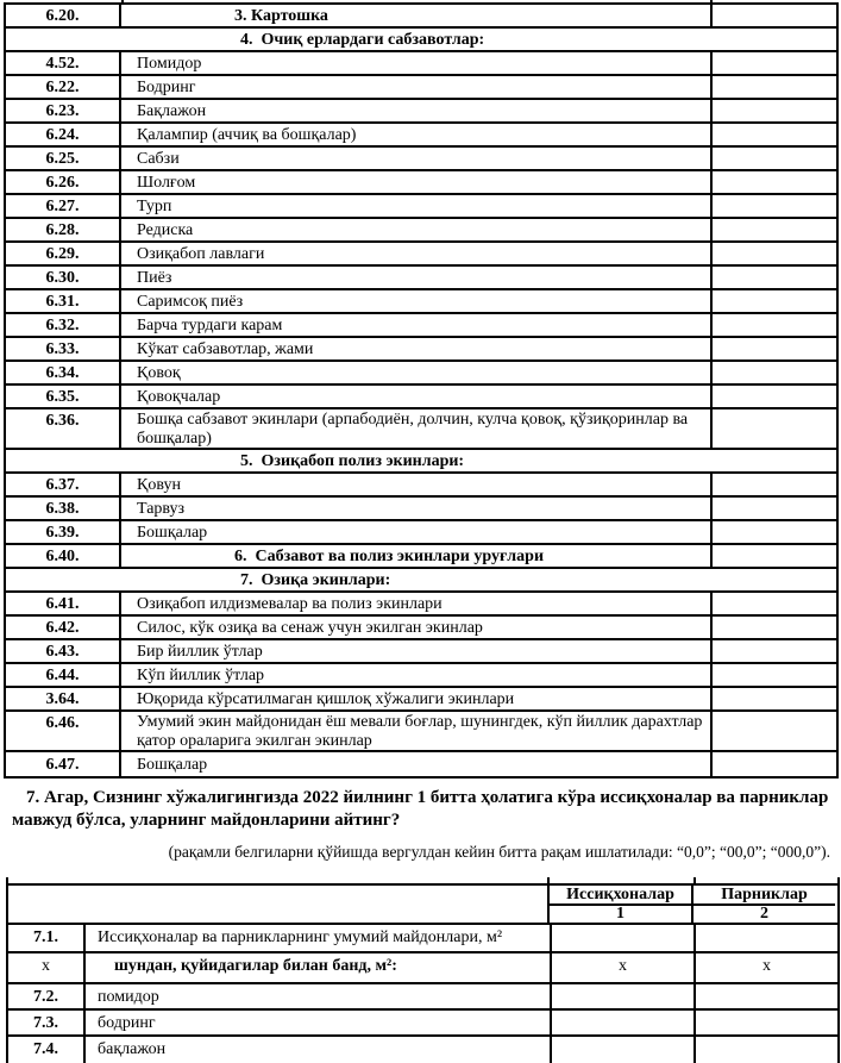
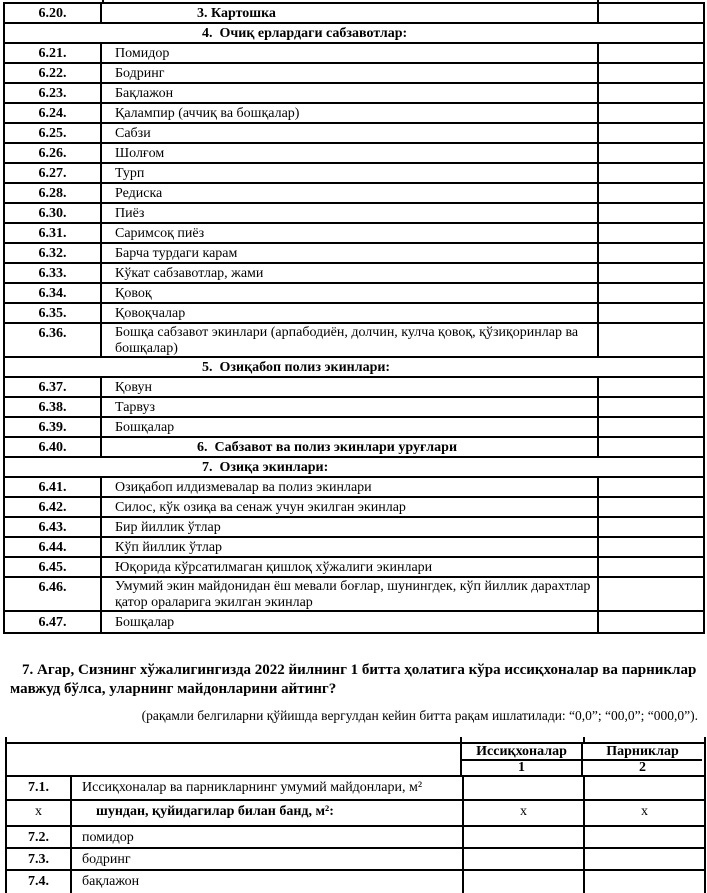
  6.20.
  3. Картошка
  4. Очиқ ерлардаги сабзавотлар:
- 4.52.
+ 6.21.
  Помидор
  6.22.
  Бодринг
  6.23.
  Бақлажон
  6.24.
  Қалампир (аччиқ ва бошқалар)
  6.25.
  Сабзи
  6.26.
  Шолғом
  6.27.
  Турп
  6.28.
  Редиска
- 6.29.
- Озиқабоп лавлаги
  6.30.
  Пиёз
  6.31.
  Саримсоқ пиёз
  6.32.
  Барча турдаги карам
  6.33.
  Кўкат сабзавотлар, жами
  6.34.
  Қовоқ
  6.35.
  Қовоқчалар
  6.36.
  Бошқа сабзавот экинлари (арпабодиён, долчин, кулча қовоқ, қўзиқоринлар ва бошқалар)
  5. Озиқабоп полиз экинлари:
  6.37.
  Қовун
  6.38.
  Тарвуз
  6.39.
  Бошқалар
  6.40.
  6. Сабзавот ва полиз экинлари уруғлари
  7. Озиқа экинлари:
  6.41.
  Озиқабоп илдизмевалар ва полиз экинлари
  6.42.
  Силос, кўк озиқа ва сенаж учун экилган экинлар
  6.43.
  Бир йиллик ўтлар
  6.44.
  Кўп йиллик ўтлар
- 3.64.
+ 6.45.
  Юқорида кўрсатилмаган қишлоқ хўжалиги экинлари
  6.46.
  Умумий экин майдонидан ёш мевали боғлар, шунингдек, кўп йиллик дарахтлар қатор ораларига экилган экинлар
  6.47.
  Бошқалар
  7. Агар, Сизнинг хўжалигингизда 2022 йилнинг 1 битта ҳолатига кўра иссиқхоналар ва парниклар мавжуд бўлса, уларнинг майдонларини айтинг?
  (рақамли белгиларни қўйишда вергулдан кейин битта рақам ишлатилади: “0,0”; “00,0”; “000,0”).
  Иссиқхоналар
  1
  Парниклар
  2
  7.1.
  Иссиқхоналар ва парникларнинг умумий майдонлари, м²
  х
  шундан, қуйидагилар билан банд, м²:
  х
  х
  7.2.
  помидор
  7.3.
  бодринг
  7.4.
  бақлажон
